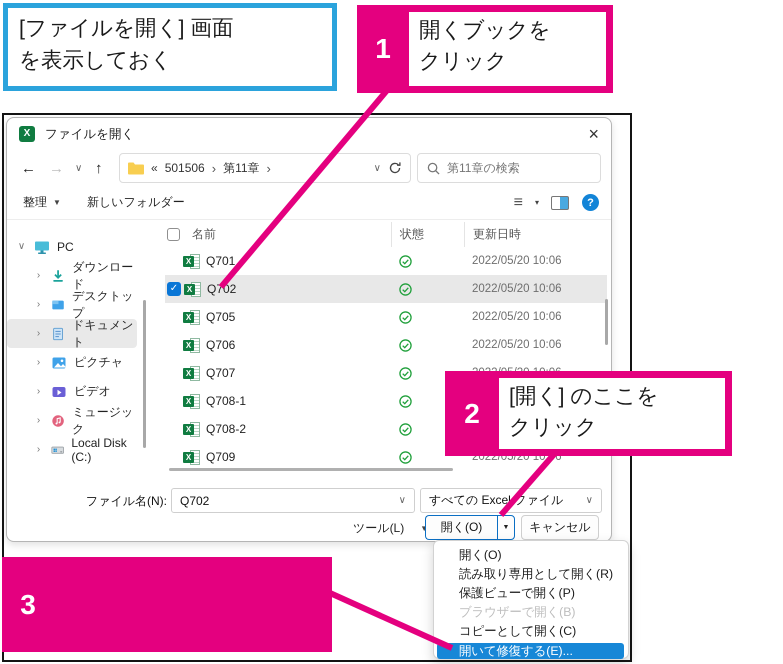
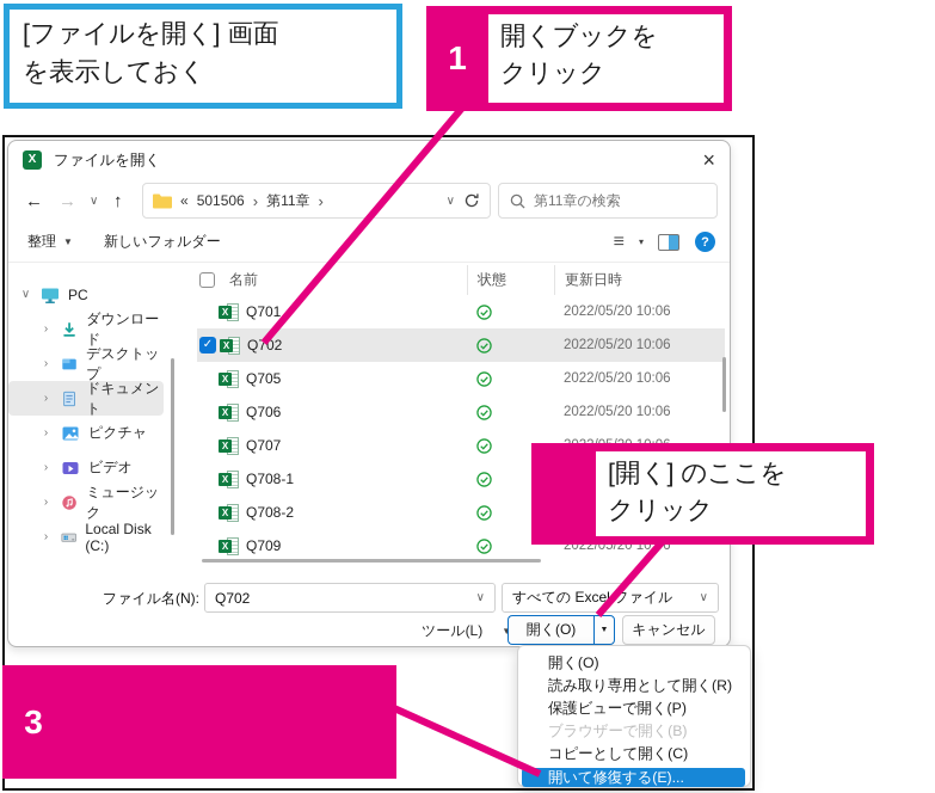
  [ファイルを開く] 画面
  を表示しておく
  1
  開くブックを
  クリック
  X
  ファイルを開く
  ×
  ←
  →
  ∨
  ↑
  «
  501506
  ›
  第11章
  ›
  ∨
  第11章の検索
  整理
  ▼
  新しいフォルダー
  ≡
  ▾
  ?
  ∨
  PC
  ›
  ダウンロード
  ›
  デスクトップ
  ›
  ドキュメント
  ›
  ピクチャ
  ›
  ビデオ
  ›
  ミュージック
  ›
  Local Disk (C:)
  名前
  状態
  更新日時
  X
  Q701
  2022/05/20 10:06
  ✓
  X
  Q702
  2022/05/20 10:06
  X
  Q705
  2022/05/20 10:06
  X
  Q706
  2022/05/20 10:06
  X
  Q707
  X
  Q708-1
  X
  Q708-2
  X
  Q709
  2022/05/20 10:6
  ファイル名(N):
  Q702
  ∨
  すべての Excel ファイル
  ∨
  ツール(L)
  開く(O)
  キャンセル
  開く(O)
  読み取り専用として開く(R)
  保護ビューで開く(P)
  ブラウザーで開く(B)
  コピーとして開く(C)
  開いて修復する(E)...
- 2
  [開く] のここを
  クリック
  3
